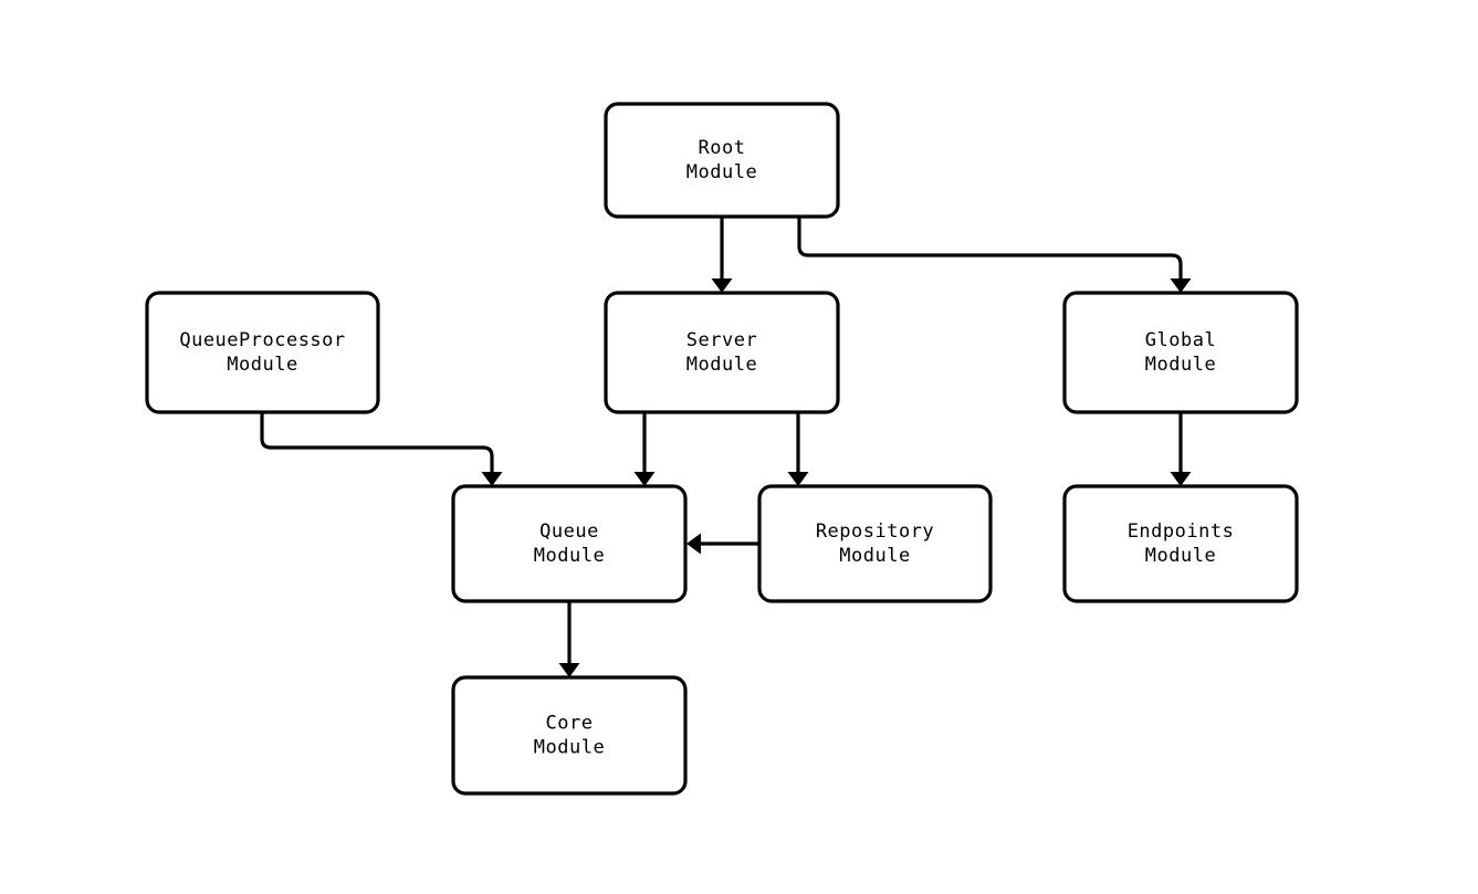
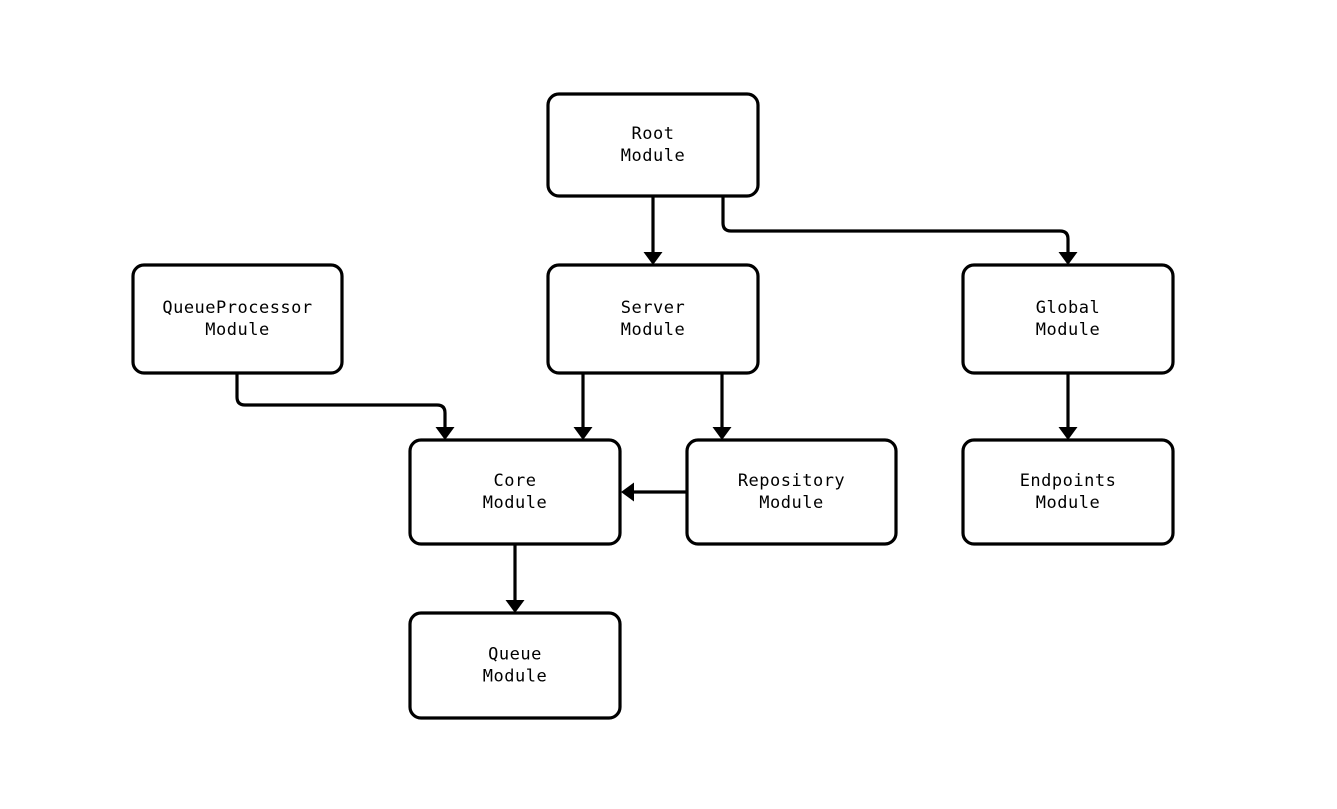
  Root
  Module
  QueueProcessor
  Module
  Server
  Module
  Global
  Module
- Queue
+ Core
  Module
  Repository
  Module
  Endpoints
  Module
- Core
+ Queue
  Module
